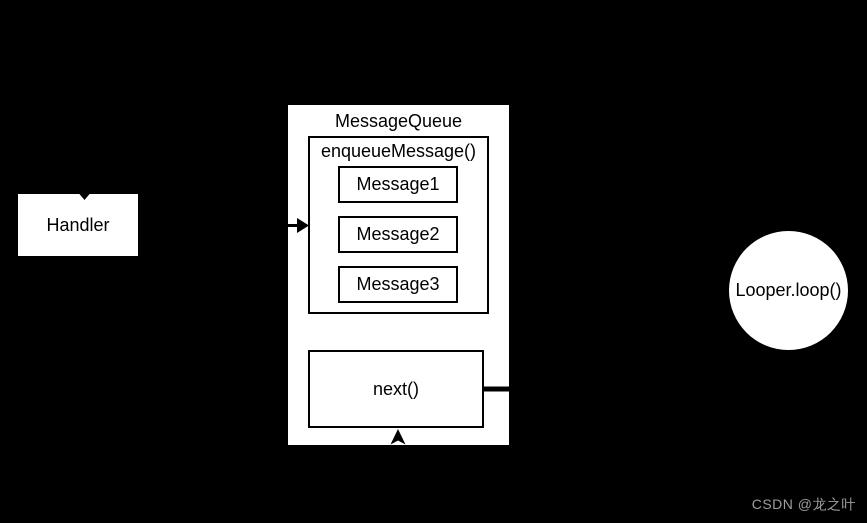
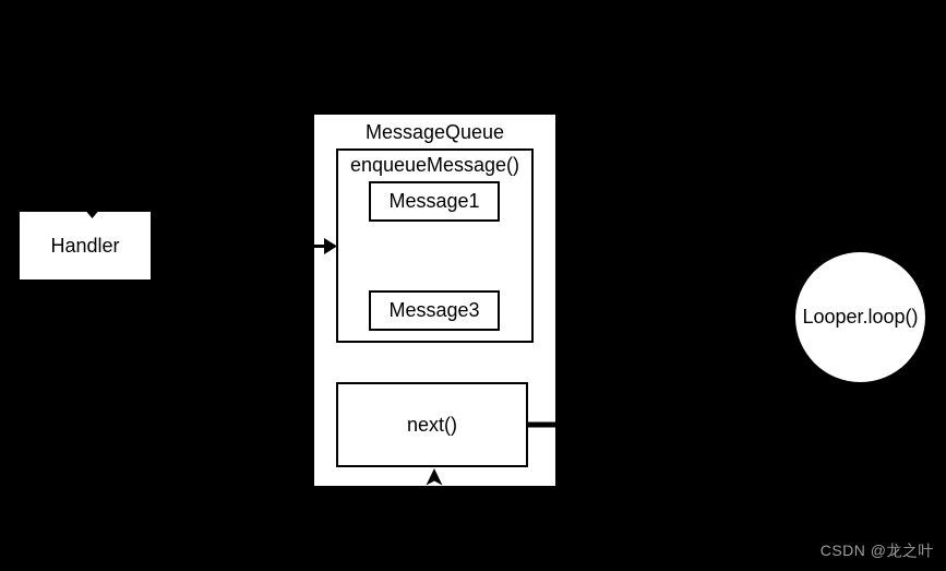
  Handler
  MessageQueue
  enqueueMessage()
  Message1
- Message2
  Message3
  next()
  Looper.loop()
  CSDN @龙之叶
